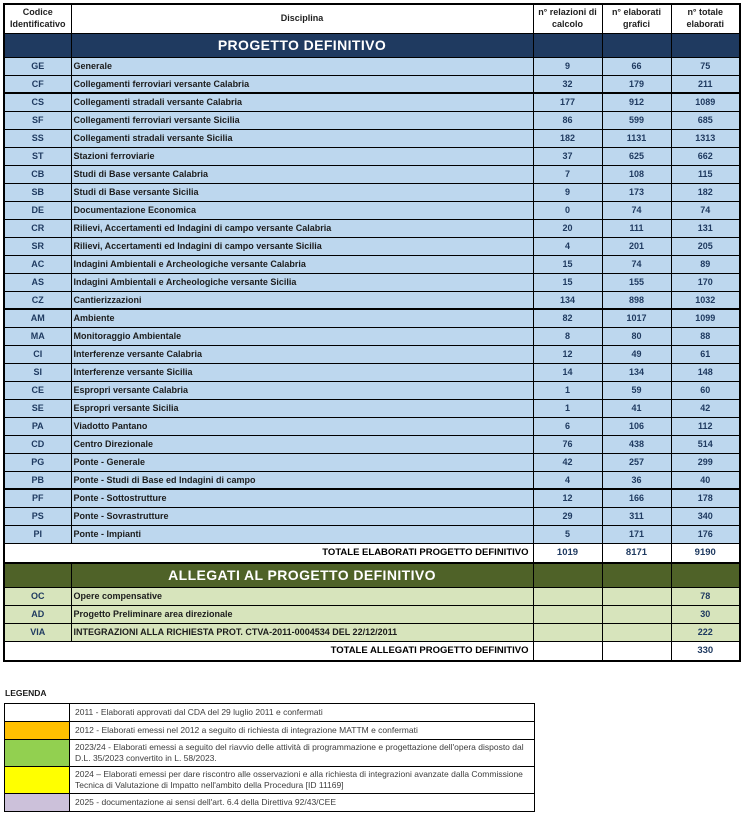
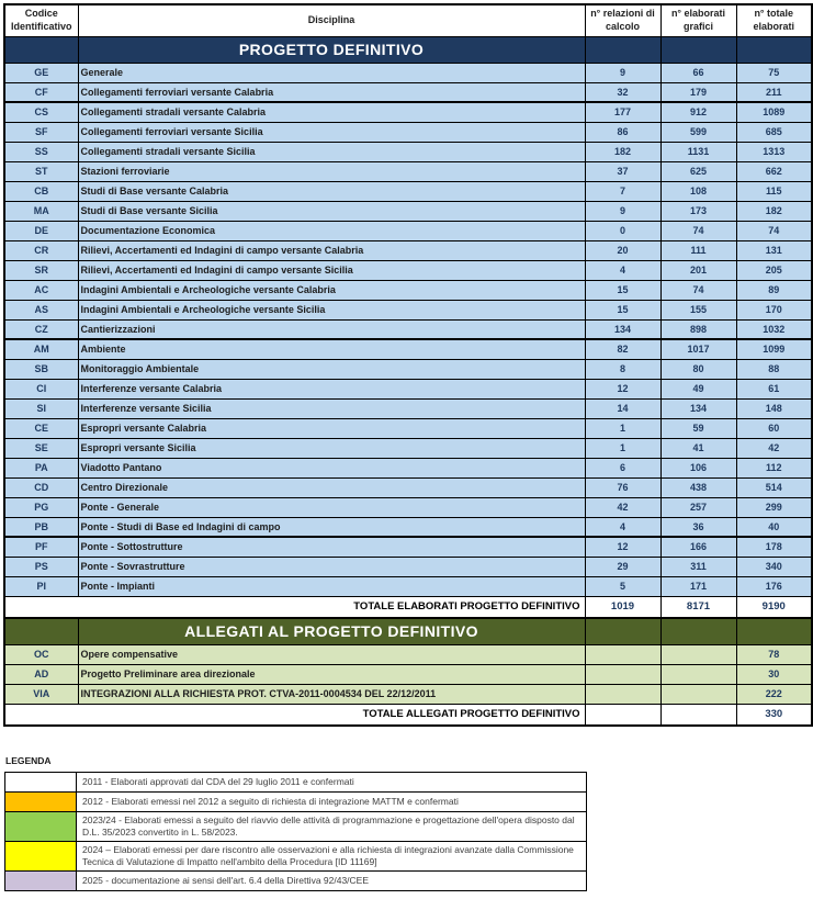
  Codice Identificativo	Disciplina	n° relazioni di calcolo	n° elaborati grafici	n° totale elaborati
  	PROGETTO DEFINITIVO
  GE	Generale	9	66	75
  CF	Collegamenti ferroviari versante Calabria	32	179	211
  CS	Collegamenti stradali versante Calabria	177	912	1089
  SF	Collegamenti ferroviari versante Sicilia	86	599	685
  SS	Collegamenti stradali versante Sicilia	182	1131	1313
  ST	Stazioni ferroviarie	37	625	662
  CB	Studi di Base versante Calabria	7	108	115
- SB	Studi di Base versante Sicilia	9	173	182
+ MA	Studi di Base versante Sicilia	9	173	182
  DE	Documentazione Economica	0	74	74
  CR	Rilievi, Accertamenti ed Indagini di campo versante Calabria	20	111	131
  SR	Rilievi, Accertamenti ed Indagini di campo versante Sicilia	4	201	205
  AC	Indagini Ambientali e Archeologiche versante Calabria	15	74	89
  AS	Indagini Ambientali e Archeologiche versante Sicilia	15	155	170
  CZ	Cantierizzazioni	134	898	1032
  AM	Ambiente	82	1017	1099
- MA	Monitoraggio Ambientale	8	80	88
+ SB	Monitoraggio Ambientale	8	80	88
  CI	Interferenze versante Calabria	12	49	61
  SI	Interferenze versante Sicilia	14	134	148
  CE	Espropri versante Calabria	1	59	60
  SE	Espropri versante Sicilia	1	41	42
  PA	Viadotto Pantano	6	106	112
  CD	Centro Direzionale	76	438	514
  PG	Ponte - Generale	42	257	299
  PB	Ponte - Studi di Base ed Indagini di campo	4	36	40
  PF	Ponte - Sottostrutture	12	166	178
  PS	Ponte - Sovrastrutture	29	311	340
  PI	Ponte - Impianti	5	171	176
  TOTALE ELABORATI PROGETTO DEFINITIVO	1019	8171	9190
  	ALLEGATI AL PROGETTO DEFINITIVO
  OC	Opere compensative			78
  AD	Progetto Preliminare area direzionale			30
  VIA	INTEGRAZIONI ALLA RICHIESTA PROT. CTVA-2011-0004534 DEL 22/12/2011			222
  TOTALE ALLEGATI PROGETTO DEFINITIVO			330
  LEGENDA
  	2011 - Elaborati approvati dal CDA del 29 luglio 2011 e confermati
  	2012 - Elaborati emessi nel 2012 a seguito di richiesta di integrazione MATTM e confermati
  	2023/24 - Elaborati emessi a seguito del riavvio delle attività di programmazione e progettazione dell'opera disposto dal D.L. 35/2023 convertito in L. 58/2023.
  	2024 – Elaborati emessi per dare riscontro alle osservazioni e alla richiesta di integrazioni avanzate dalla Commissione Tecnica di Valutazione di Impatto nell'ambito della Procedura [ID 11169]
  	2025 - documentazione ai sensi dell'art. 6.4 della Direttiva 92/43/CEE
